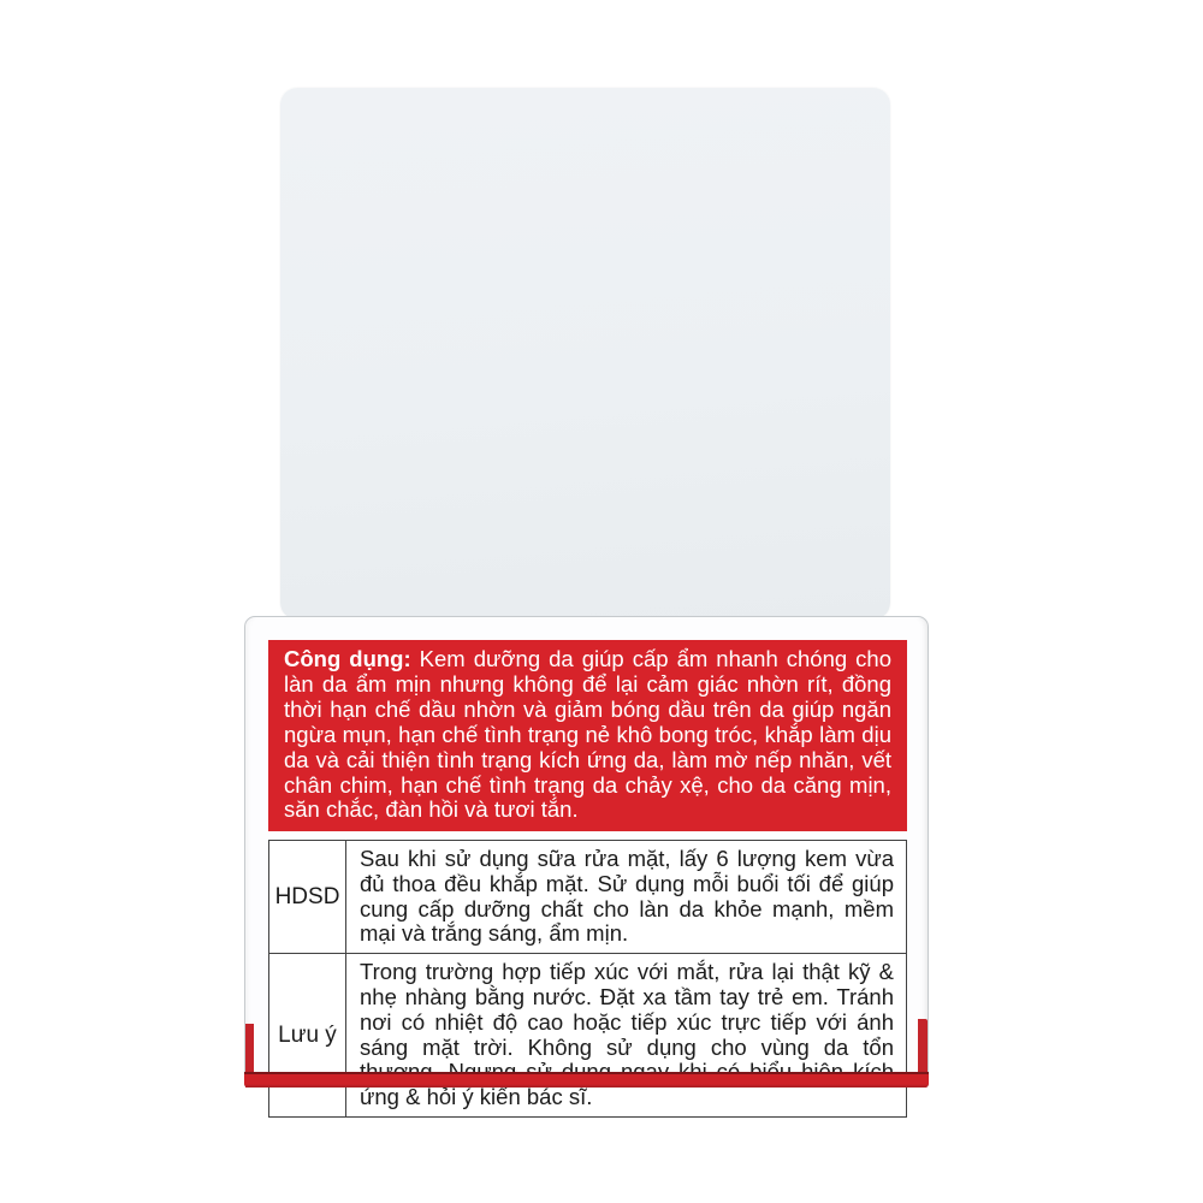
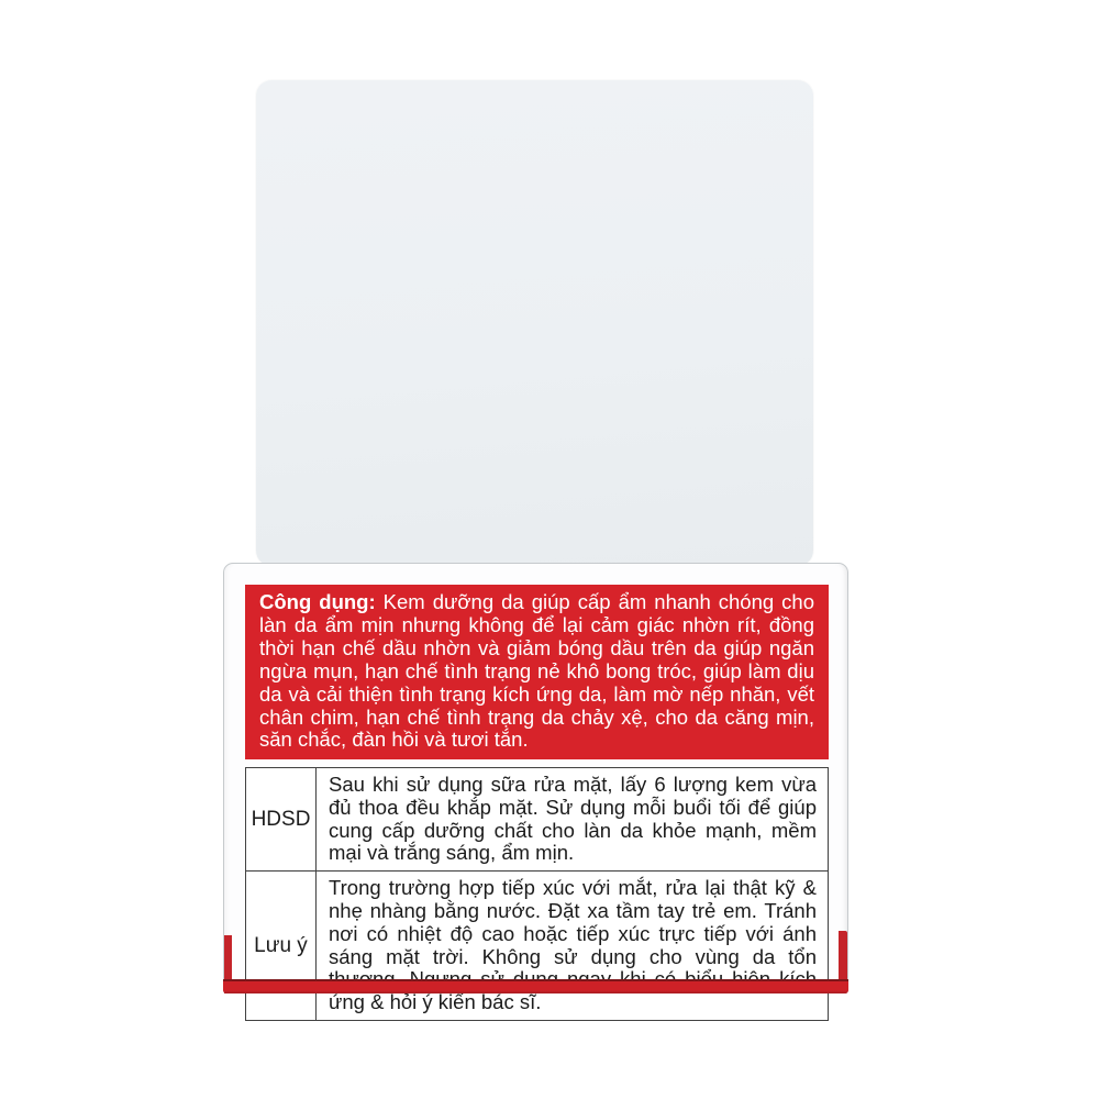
- Công dụng: Kem dưỡng da giúp cấp ẩm nhanh chóng cho làn da ẩm mịn nhưng không để lại cảm giác nhờn rít, đồng thời hạn chế dầu nhờn và giảm bóng dầu trên da giúp ngăn ngừa mụn, hạn chế tình trạng nẻ khô bong tróc, khắp làm dịu da và cải thiện tình trạng kích ứng da, làm mờ nếp nhăn, vết chân chim, hạn chế tình trạng da chảy xệ, cho da căng mịn, săn chắc, đàn hồi và tươi tắn.
+ Công dụng: Kem dưỡng da giúp cấp ẩm nhanh chóng cho làn da ẩm mịn nhưng không để lại cảm giác nhờn rít, đồng thời hạn chế dầu nhờn và giảm bóng dầu trên da giúp ngăn ngừa mụn, hạn chế tình trạng nẻ khô bong tróc, giúp làm dịu da và cải thiện tình trạng kích ứng da, làm mờ nếp nhăn, vết chân chim, hạn chế tình trạng da chảy xệ, cho da căng mịn, săn chắc, đàn hồi và tươi tắn.
  HDSD	Sau khi sử dụng sữa rửa mặt, lấy 6 lượng kem vừa đủ thoa đều khắp mặt. Sử dụng mỗi buổi tối để giúp cung cấp dưỡng chất cho làn da khỏe mạnh, mềm mại và trắng sáng, ẩm mịn.
  Lưu ý	Trong trường hợp tiếp xúc với mắt, rửa lại thật kỹ & nhẹ nhàng bằng nước. Đặt xa tầm tay trẻ em. Tránh nơi có nhiệt độ cao hoặc tiếp xúc trực tiếp với ánh sáng mặt trời. Không sử dụng cho vùng da tổn ứng & hỏi ý kiến bác sĩ.
